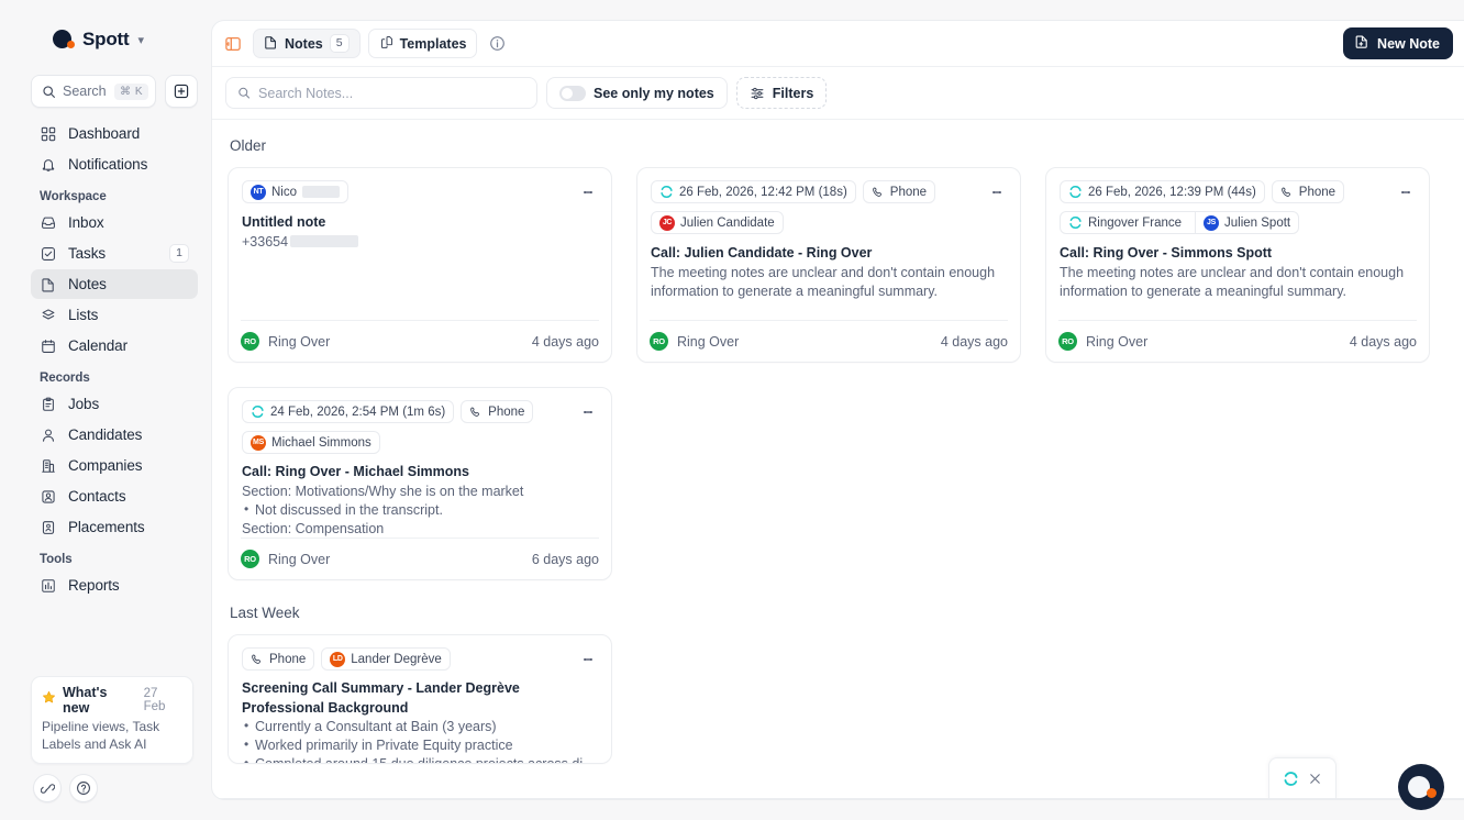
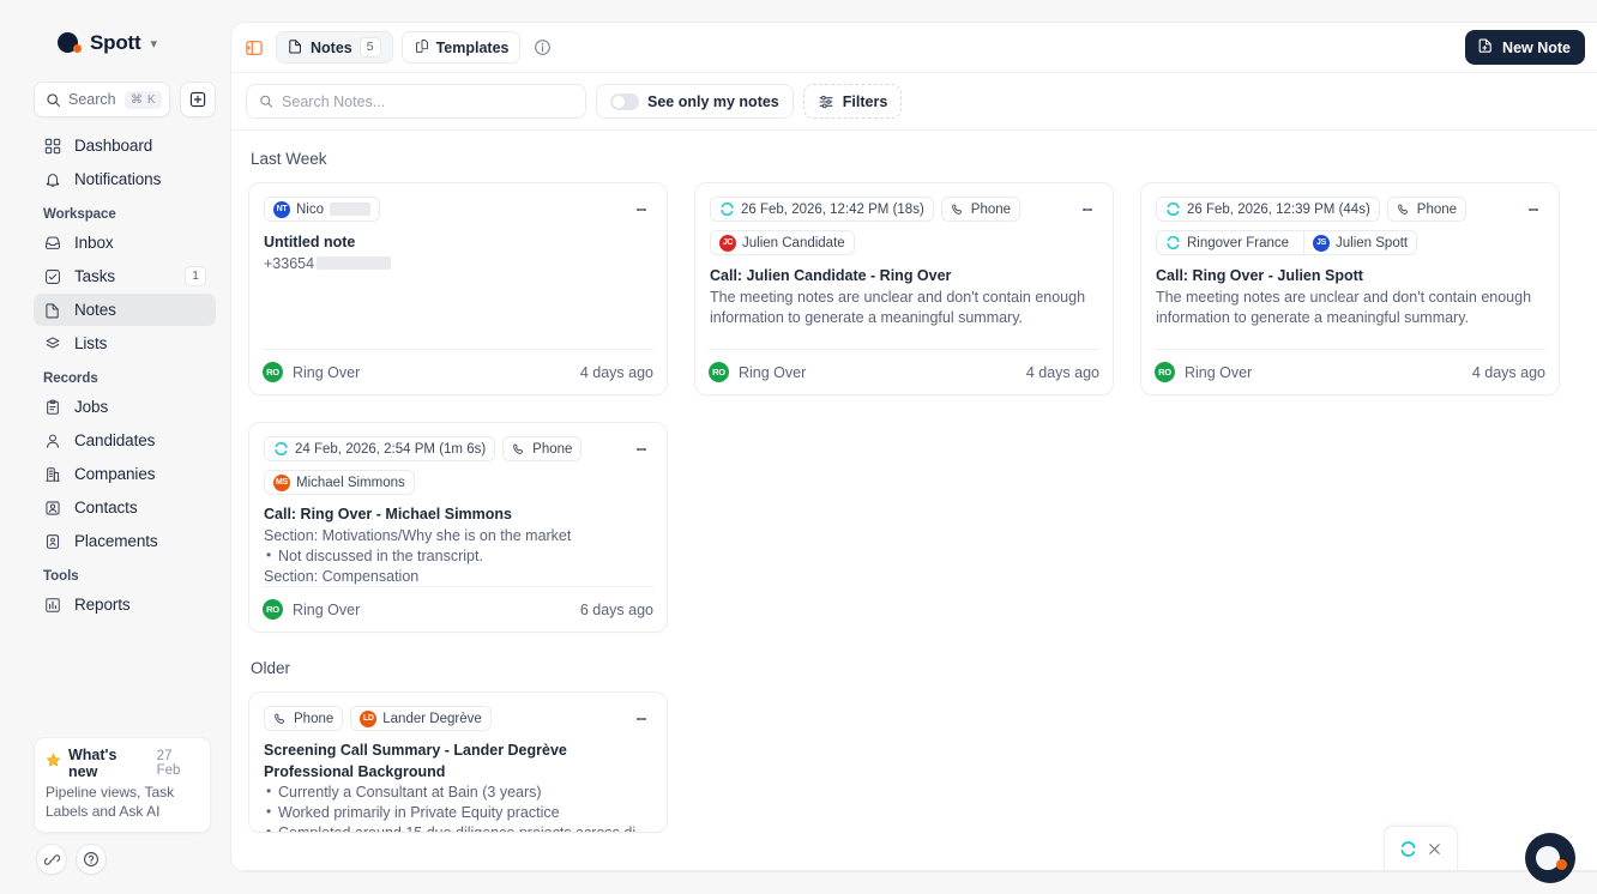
  Spott
  ▾
  Search
  ⌘ K
  Dashboard
  Notifications
  Workspace
  Inbox
  Tasks
  1
  Notes
  Lists
- Calendar
  Records
  Jobs
  Candidates
  Companies
  Contacts
  Placements
  Tools
  Reports
  What's new
  27 Feb
  Pipeline views, Task Labels and Ask AI
  Notes
  5
  Templates
  New Note
  Search Notes...
  See only my notes
  Filters
- Older
+ Last Week
  Nico
  Untitled note
  +33654
  RO
  Ring Over
  4 days ago
  26 Feb, 2026, 12:42 PM (18s)
  Phone
  Julien Candidate
  Call: Julien Candidate - Ring Over
  The meeting notes are unclear and don't contain enough information to generate a meaningful summary.
  RO
  Ring Over
  4 days ago
  26 Feb, 2026, 12:39 PM (44s)
  Phone
  Ringover France
  Julien Spott
- Call: Ring Over - Simmons Spott
+ Call: Ring Over - Julien Spott
  The meeting notes are unclear and don't contain enough information to generate a meaningful summary.
  RO
  Ring Over
  4 days ago
  24 Feb, 2026, 2:54 PM (1m 6s)
  Phone
  Michael Simmons
  Call: Ring Over - Michael Simmons
  Section: Motivations/Why she is on the market
  Not discussed in the transcript.
  Section: Compensation
  RO
  Ring Over
  6 days ago
- Last Week
+ Older
  Phone
  Lander Degrève
  Screening Call Summary - Lander Degrève
  Professional Background
  Currently a Consultant at Bain (3 years)
  Worked primarily in Private Equity practice
